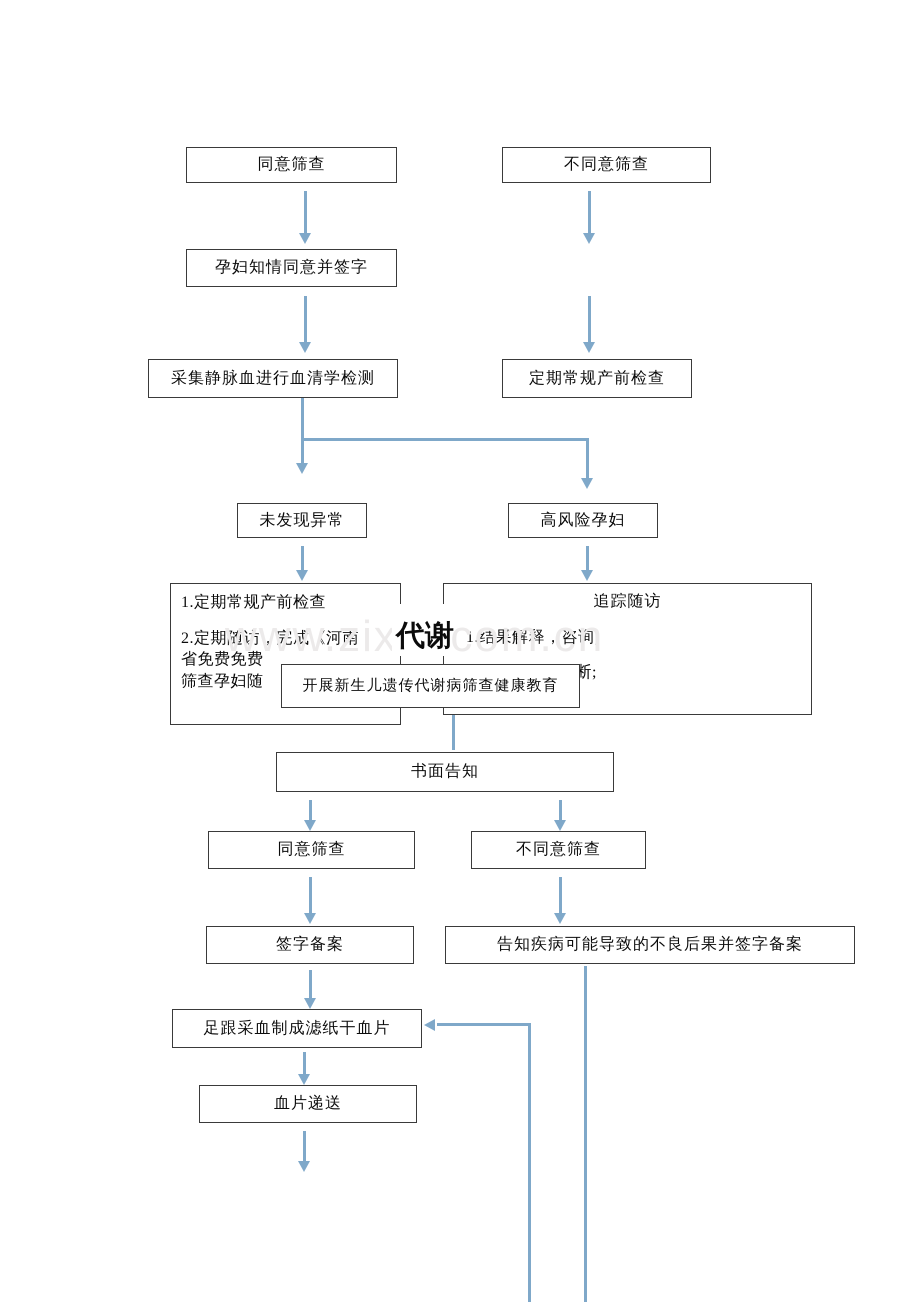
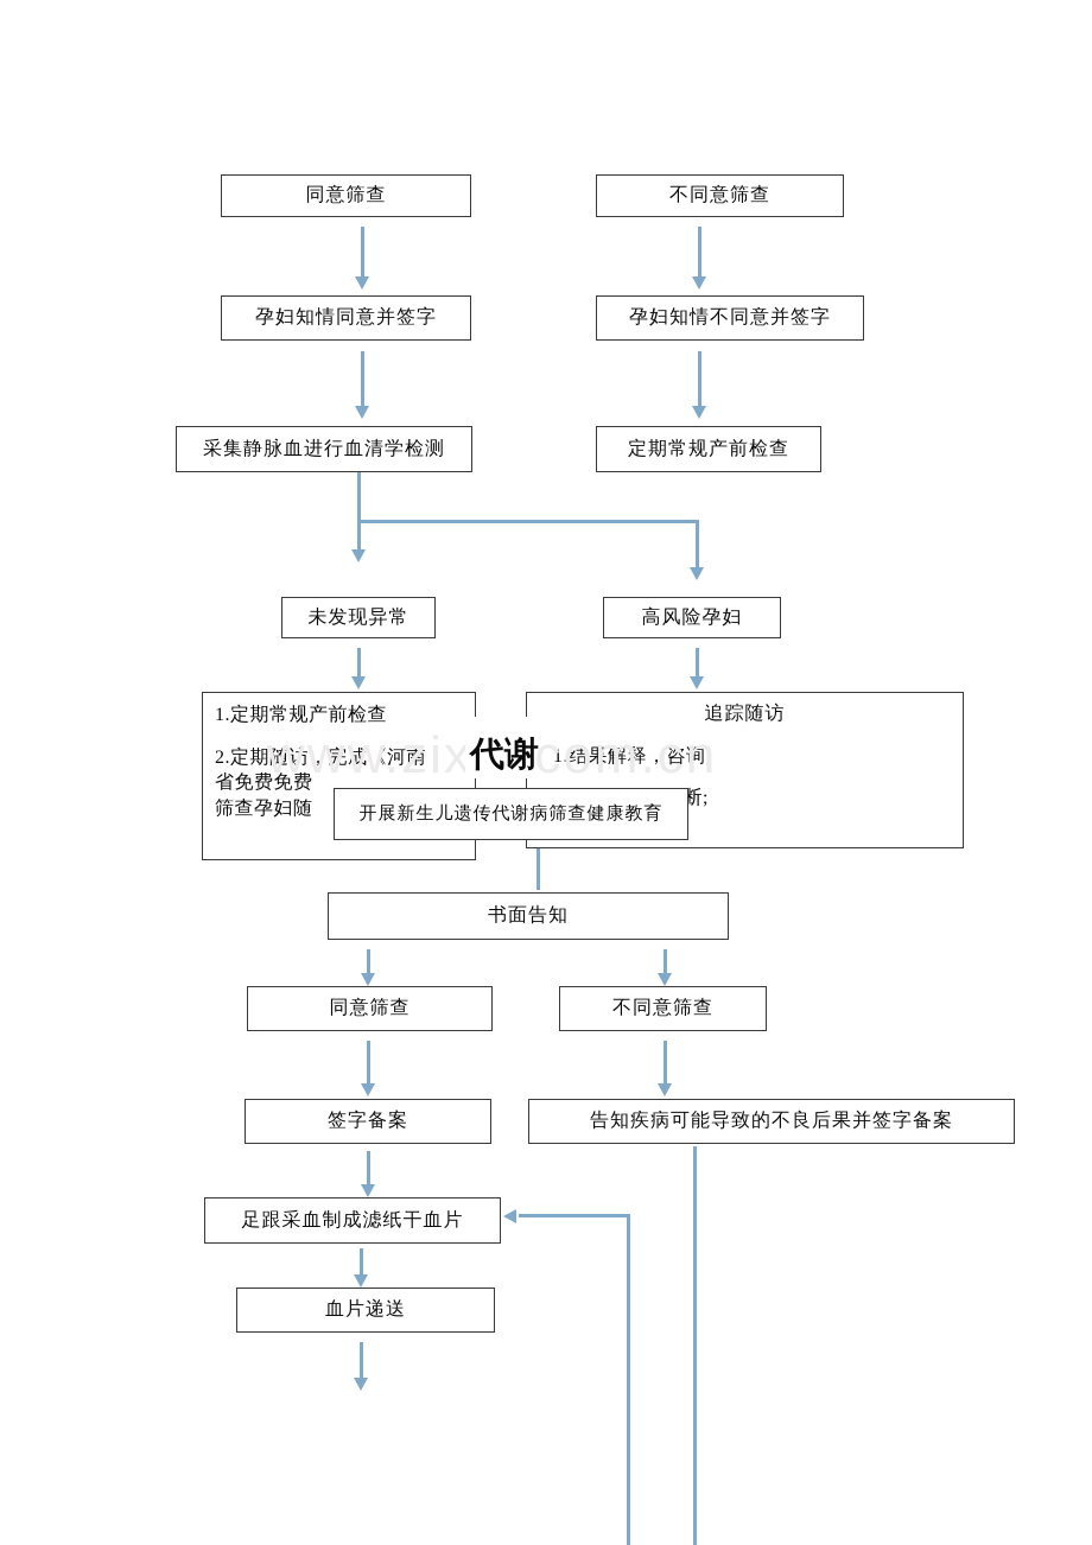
  同意筛查
  不同意筛查
  孕妇知情同意并签字
+ 孕妇知情不同意并签字
  采集静脉血进行血清学检测
  定期常规产前检查
  未发现异常
  高风险孕妇
  1.定期常规产前检查
  2.定期随访，完成《河南
  省免费免费
  筛查孕妇随
  追踪随访
  1.结果解释，咨询;
  www.zixcom.cn
  代谢
  开展新生儿遗传代谢病筛查健康教育
  书面告知
  同意筛查
  不同意筛查
  签字备案
  告知疾病可能导致的不良后果并签字备案
  足跟采血制成滤纸干血片
  血片递送
